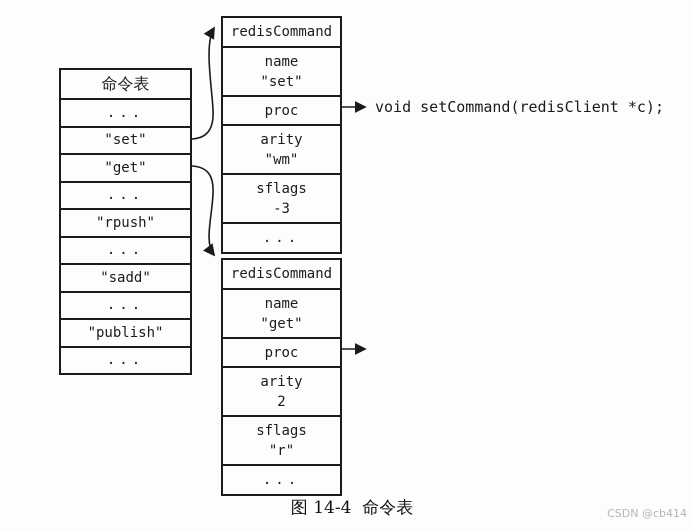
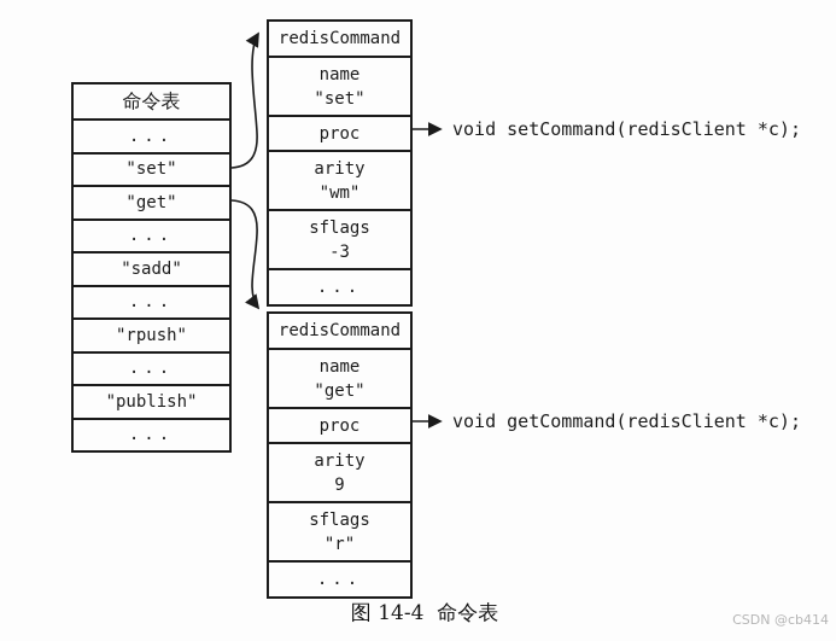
  命令表
  ...
  "set"
  "get"
  ...
- "rpush"
+ "sadd"
  ...
- "sadd"
+ "rpush"
  ...
  "publish"
  ...
  redisCommand
  name
  "set"
  proc
  arity
  "wm"
  sflags
  -3
  ...
  redisCommand
  name
  "get"
  proc
  arity
- 2
+ 9
  sflags
  "r"
  ...
  void setCommand(redisClient *c);
+ void getCommand(redisClient *c);
  图 14-4 命令表
  CSDN @cb414
